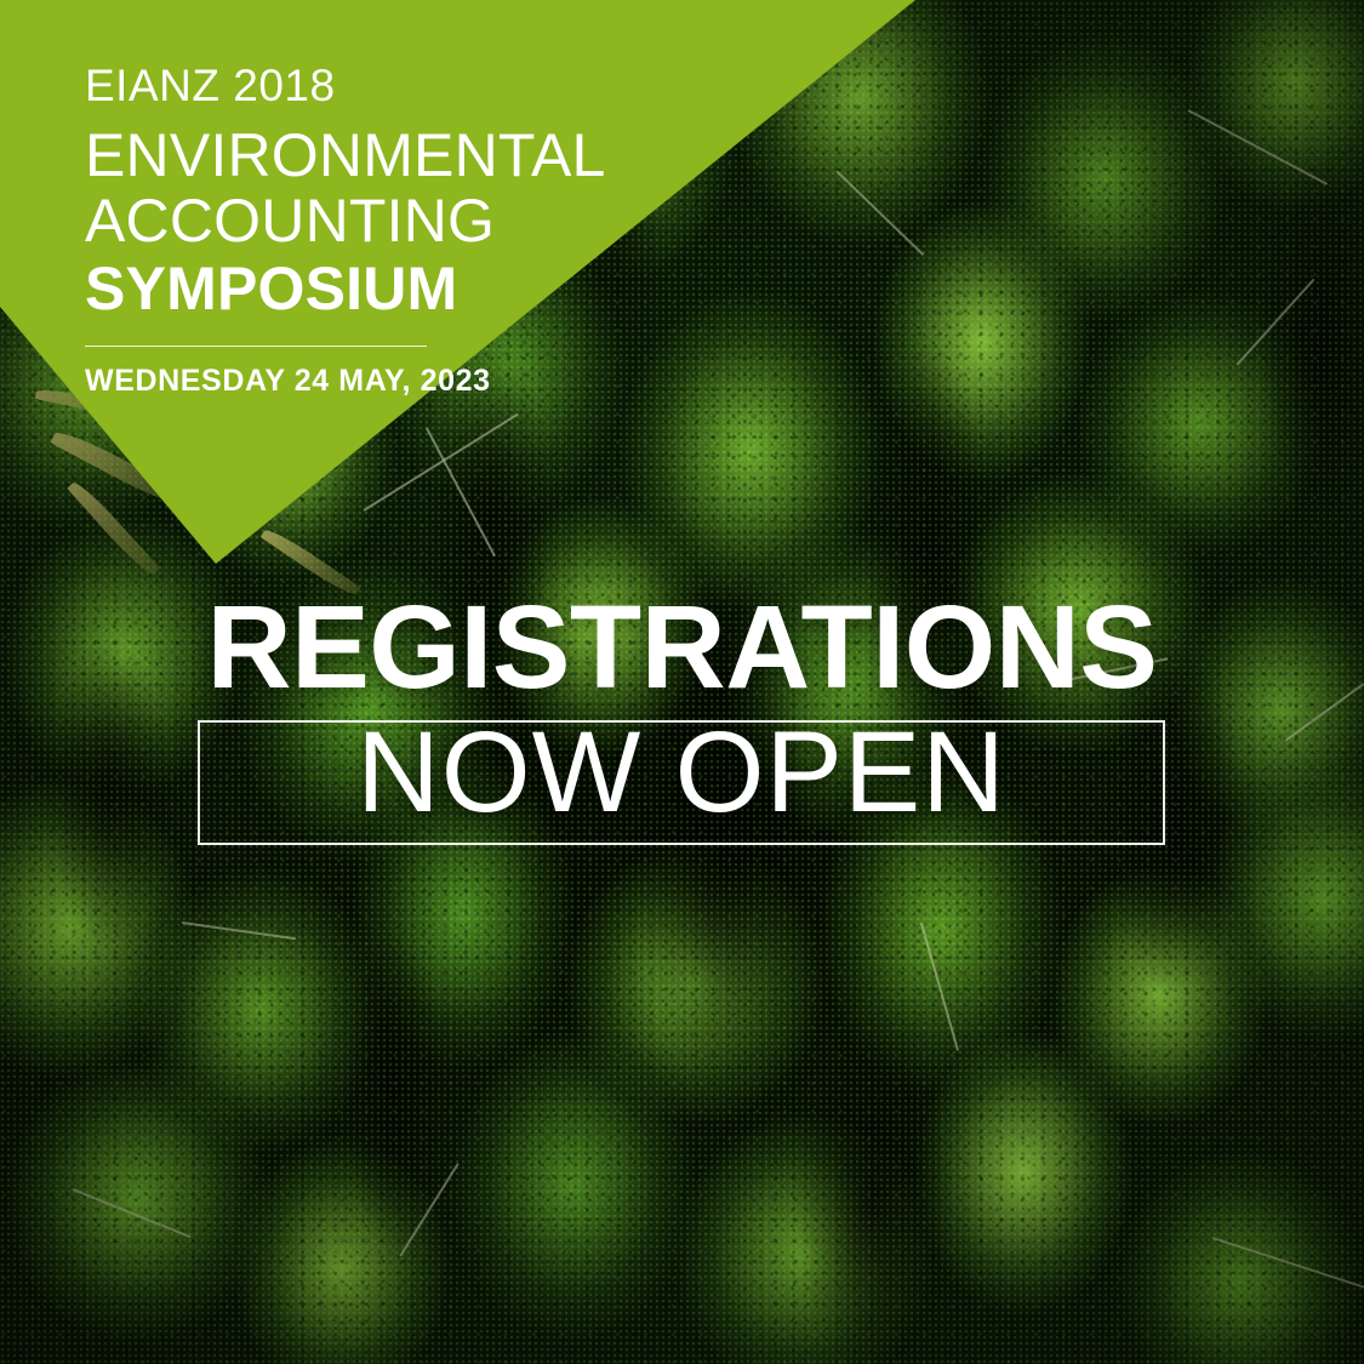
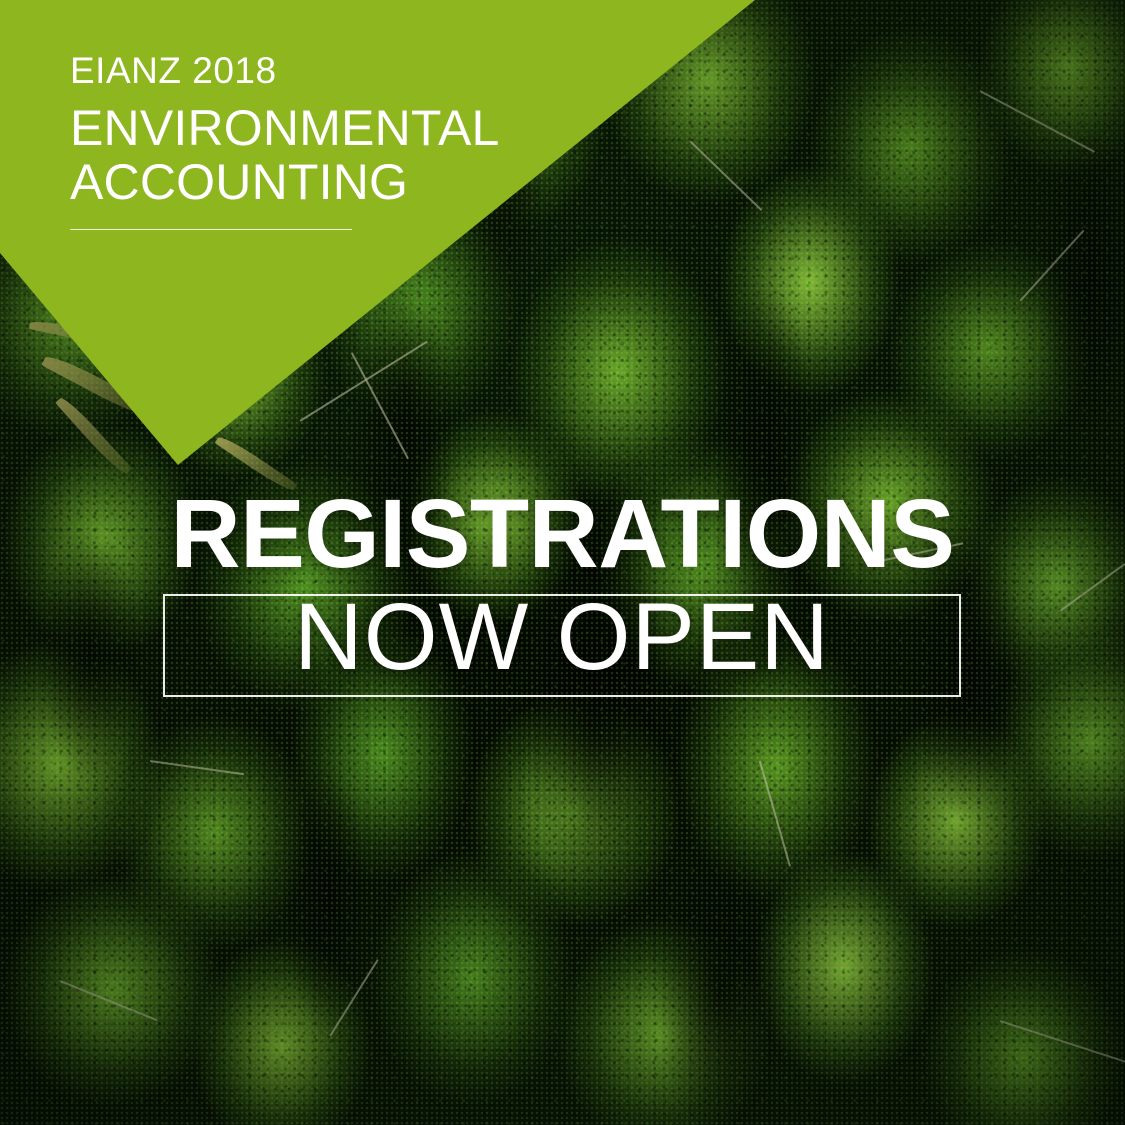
  EIANZ 2018
  ENVIRONMENTAL
  ACCOUNTING
- SYMPOSIUM
- WEDNESDAY 24 MAY, 2023
  REGISTRATIONS
  NOW OPEN
